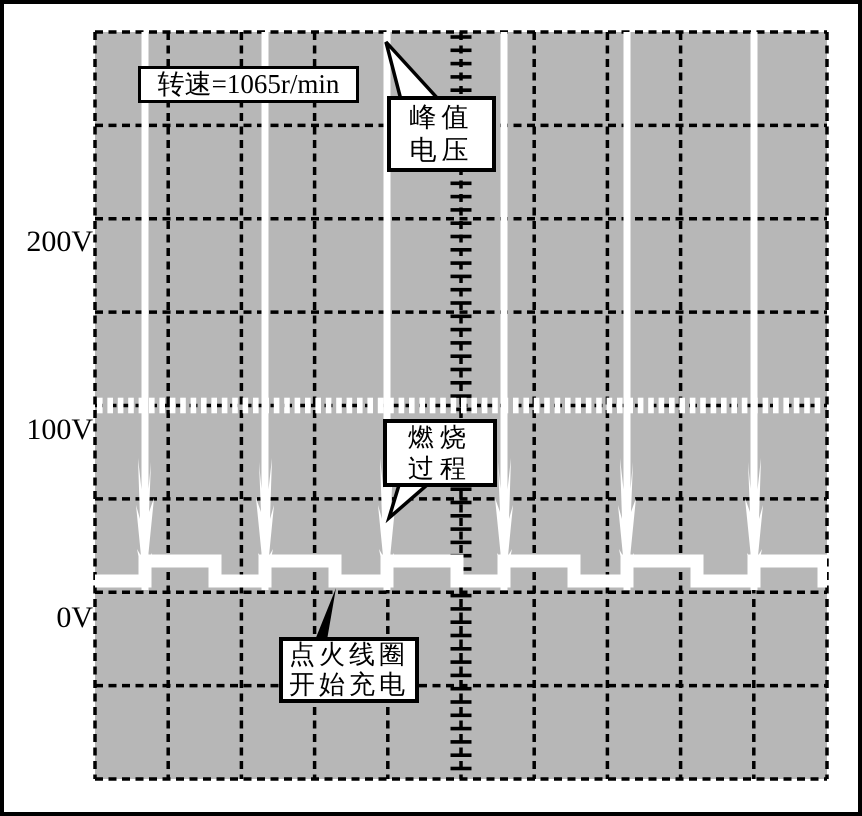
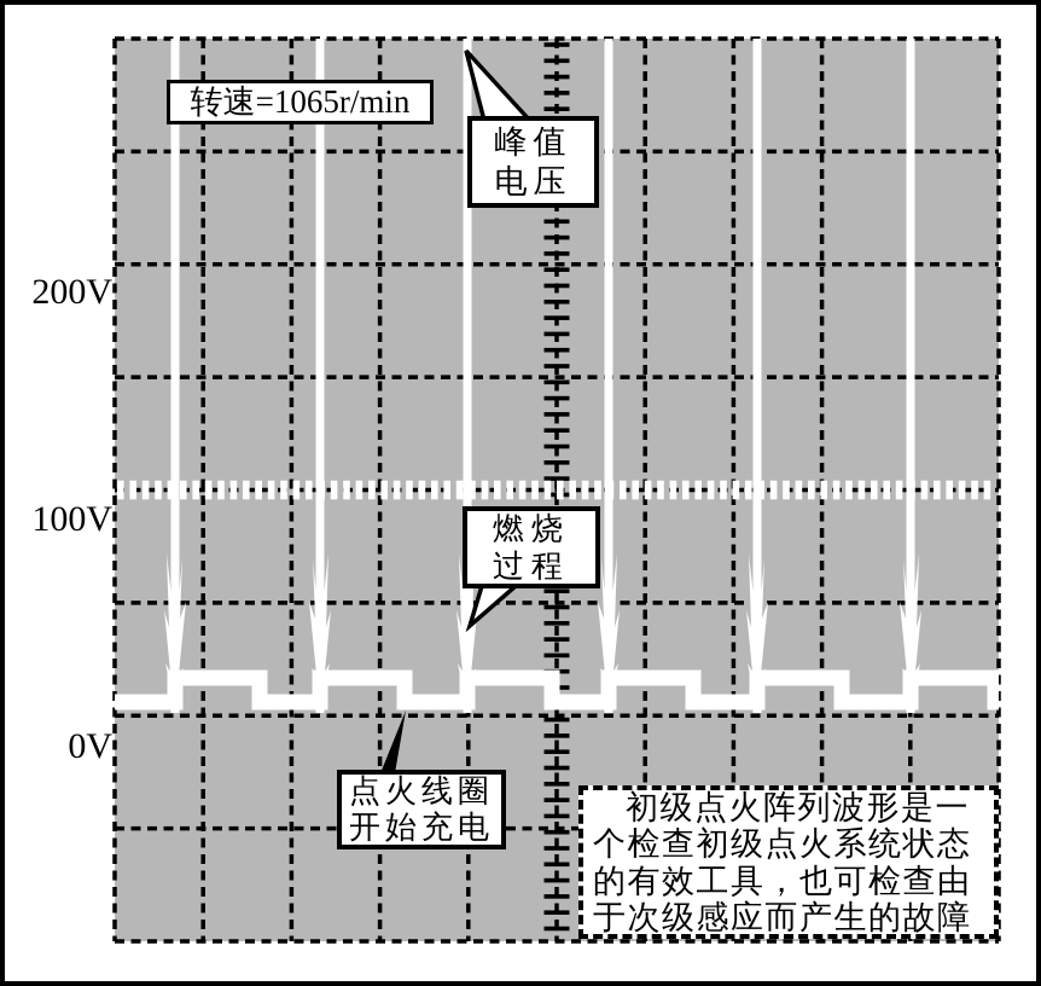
  200V
  100V
  0V
  转速=1065r/min
  峰值
  电压
  燃烧
  过程
  点火线圈
  开始充电
+ 初级点火阵列波形是一
+ 个检查初级点火系统状态
+ 的有效工具，也可检查由
+ 于次级感应而产生的故障
